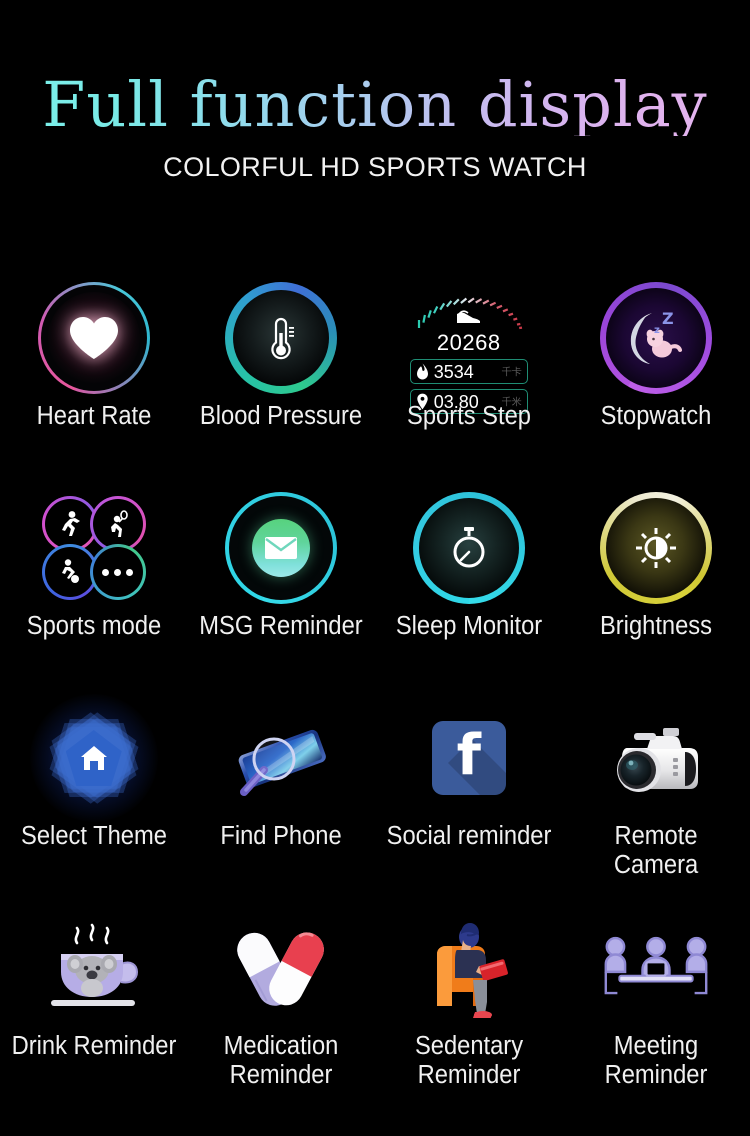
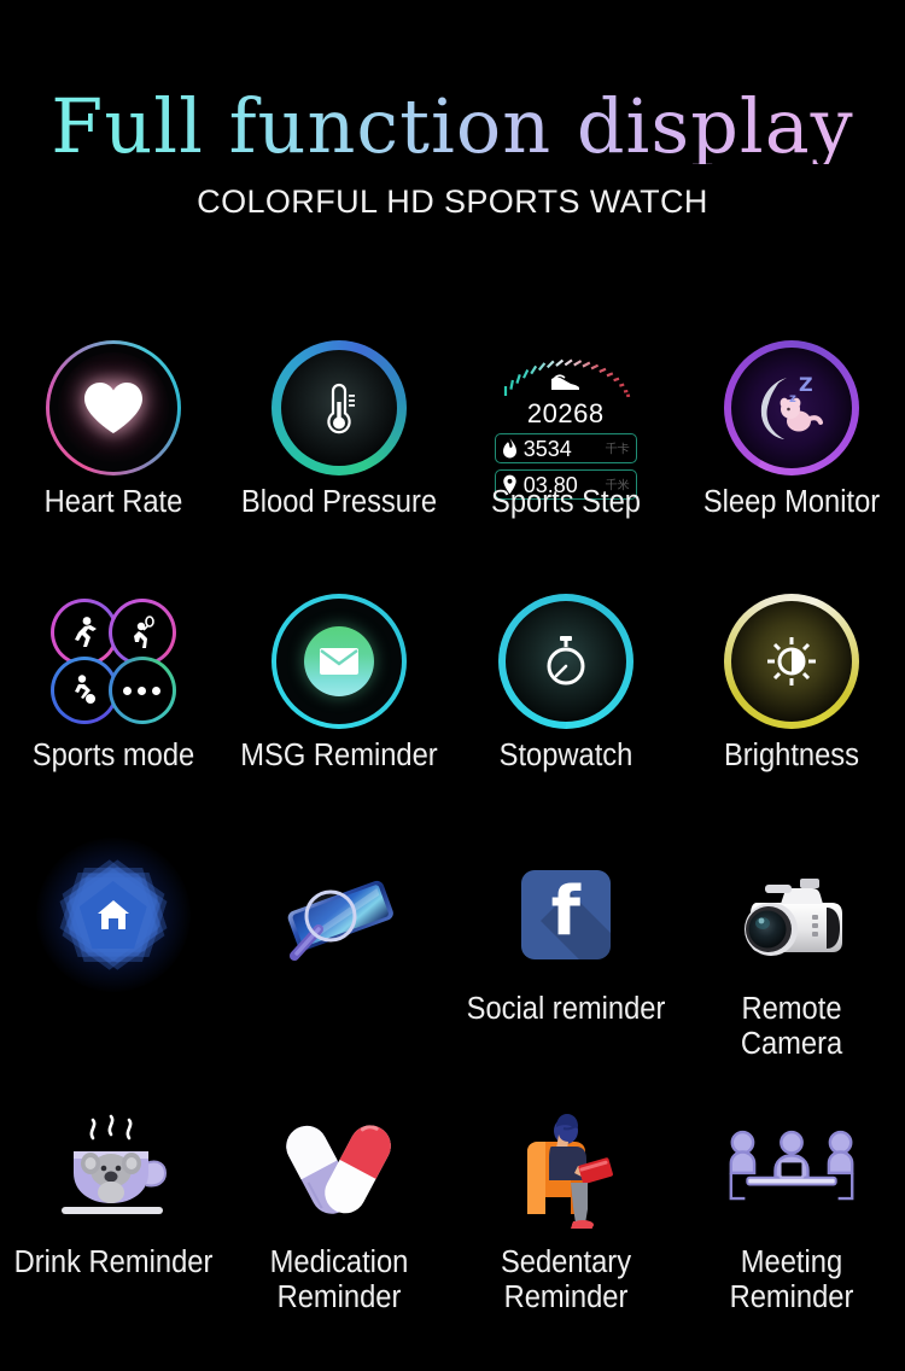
  Full function display
  COLORFUL HD SPORTS WATCH
  Heart Rate
  Blood Pressure
  20268
  3534
  千卡
  03.80
  千米
  Sports Step
  Z
  z
- Stopwatch
+ Sleep Monitor
  Sports mode
  MSG Reminder
- Sleep Monitor
+ Stopwatch
  Brightness
- Select Theme
- Find Phone
  f
  Social reminder
  Remote Camera
  Drink Reminder
  Medication Reminder
  Sedentary Reminder
  Meeting Reminder
